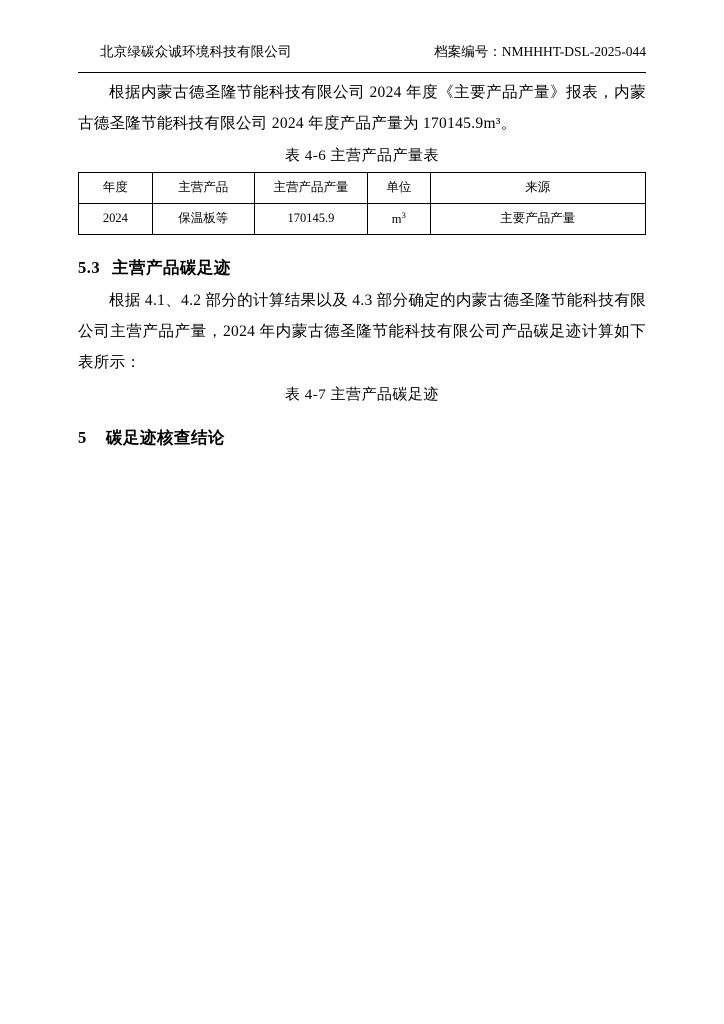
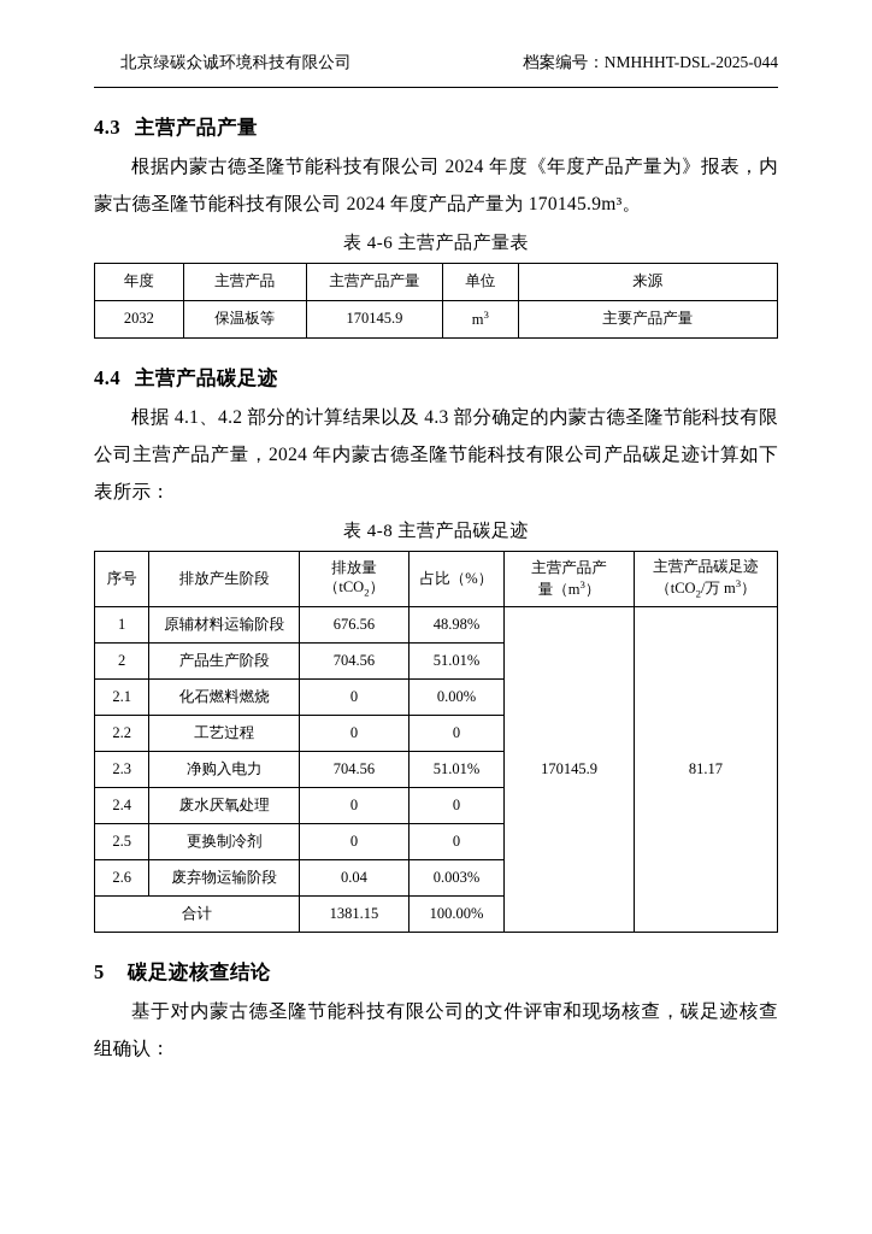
  北京绿碳众诚环境科技有限公司
  档案编号：NMHHHT-DSL-2025-044
+ 4.3 主营产品产量
- 根据内蒙古德圣隆节能科技有限公司 2024 年度《主要产品产量》报表，内蒙古德圣隆节能科技有限公司 2024 年度产品产量为 170145.9m³。
+ 根据内蒙古德圣隆节能科技有限公司 2024 年度《年度产品产量为》报表，内蒙古德圣隆节能科技有限公司 2024 年度产品产量为 170145.9m³。
  表 4-6 主营产品产量表
  年度	主营产品	主营产品产量	单位	来源
- 2024	保温板等	170145.9	m3	主要产品产量
+ 2032	保温板等	170145.9	m3	主要产品产量
- 5.3 主营产品碳足迹
+ 4.4 主营产品碳足迹
  根据 4.1、4.2 部分的计算结果以及 4.3 部分确定的内蒙古德圣隆节能科技有限公司主营产品产量，2024 年内蒙古德圣隆节能科技有限公司产品碳足迹计算如下表所示：
- 表 4-7 主营产品碳足迹
+ 表 4-8 主营产品碳足迹
+ 序号	排放产生阶段	排放量 （tCO2）	占比（%）	主营产品产 量（m3）	主营产品碳足迹 （tCO2/万 m3）
+ 1	原辅材料运输阶段	676.56	48.98%	170145.9	81.17
+ 2	产品生产阶段	704.56	51.01%
+ 2.1	化石燃料燃烧	0	0.00%
+ 2.2	工艺过程	0	0
+ 2.3	净购入电力	704.56	51.01%
+ 2.4	废水厌氧处理	0	0
+ 2.5	更换制冷剂	0	0
+ 2.6	废弃物运输阶段	0.04	0.003%
+ 合计	1381.15	100.00%
  5 碳足迹核查结论
+ 基于对内蒙古德圣隆节能科技有限公司的文件评审和现场核查，碳足迹核查组确认：
